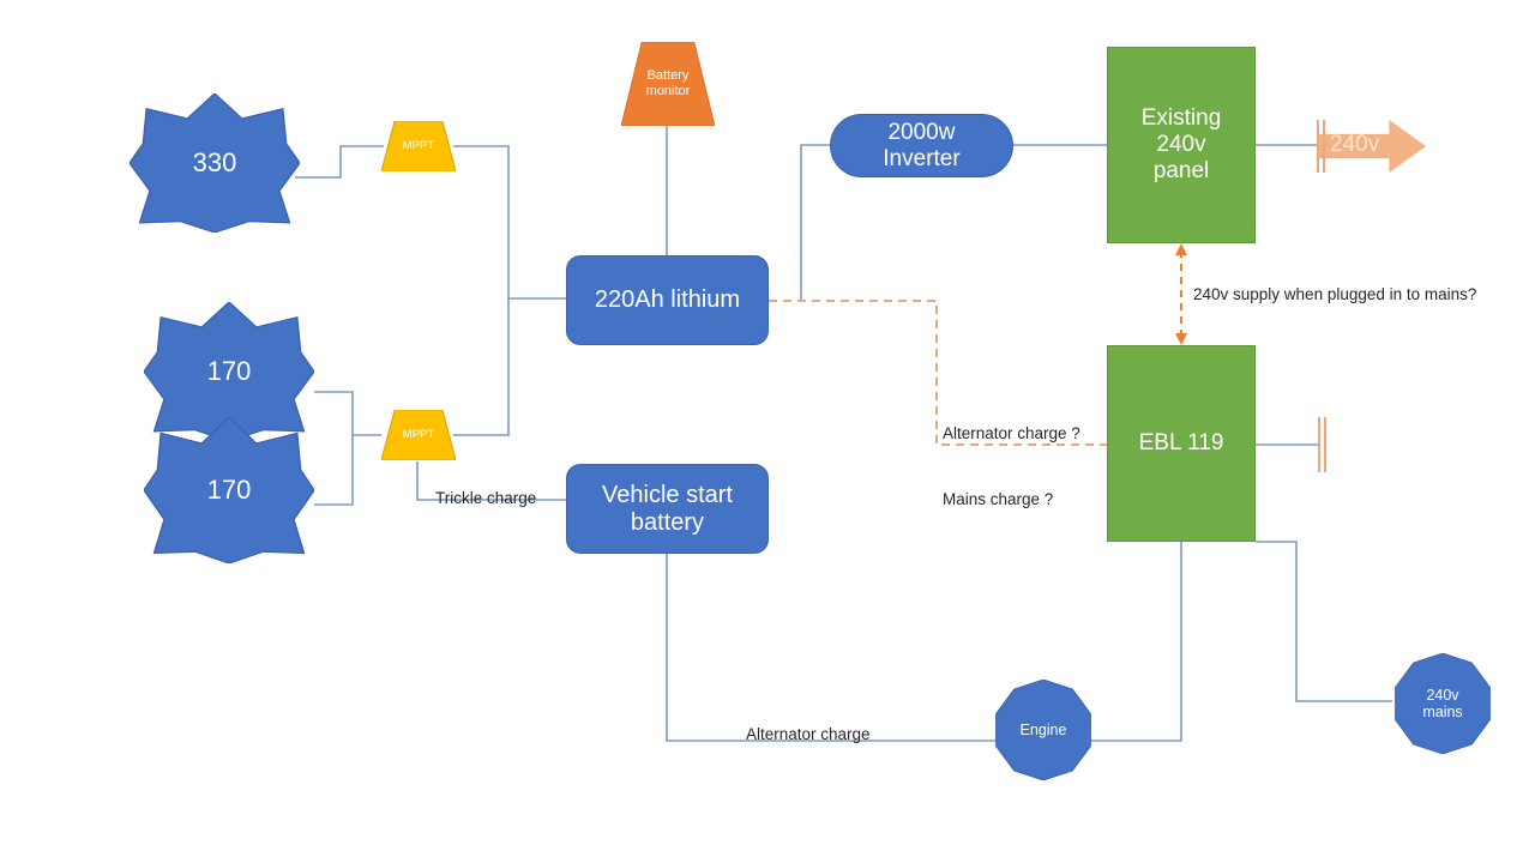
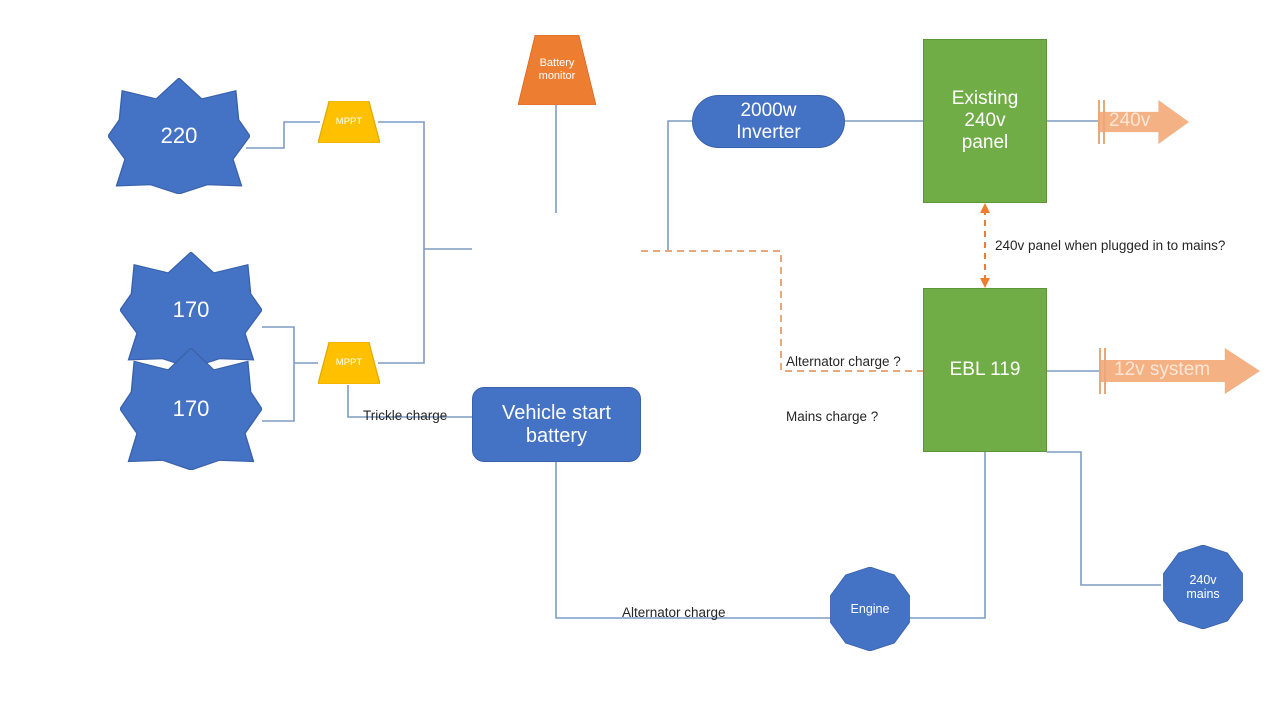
- 330
+ 220
  170
  170
  MPPT
  MPPT
  Battery
  monitor
- 220Ah lithium
  Vehicle start
  battery
  2000w
  Inverter
  Existing
  240v
  panel
  EBL 119
  Engine
  240v
  mains
  240v
+ 12v system
  Trickle charge
  Alternator charge
- 240v supply when plugged in to mains?
+ 240v panel when plugged in to mains?
  Alternator charge ?
  Mains charge ?
